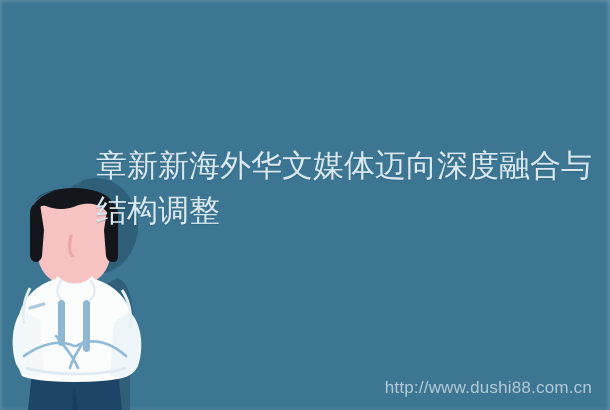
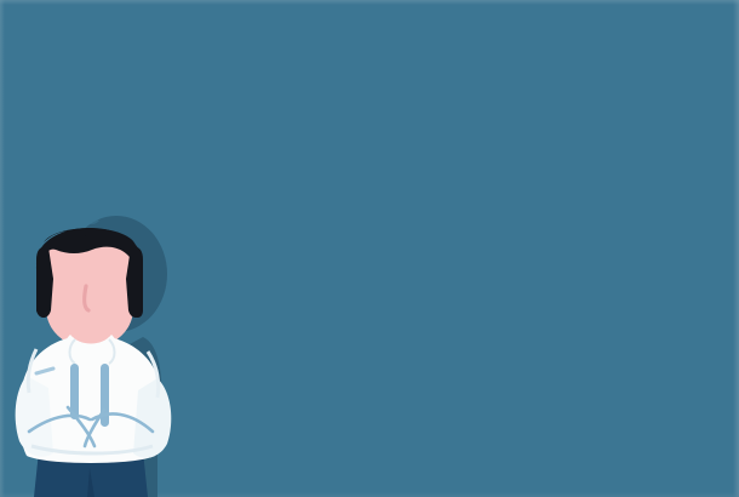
- 章新新海外华文媒体迈向深度融合与结构调整
- http://www.dushi88.com.cn
